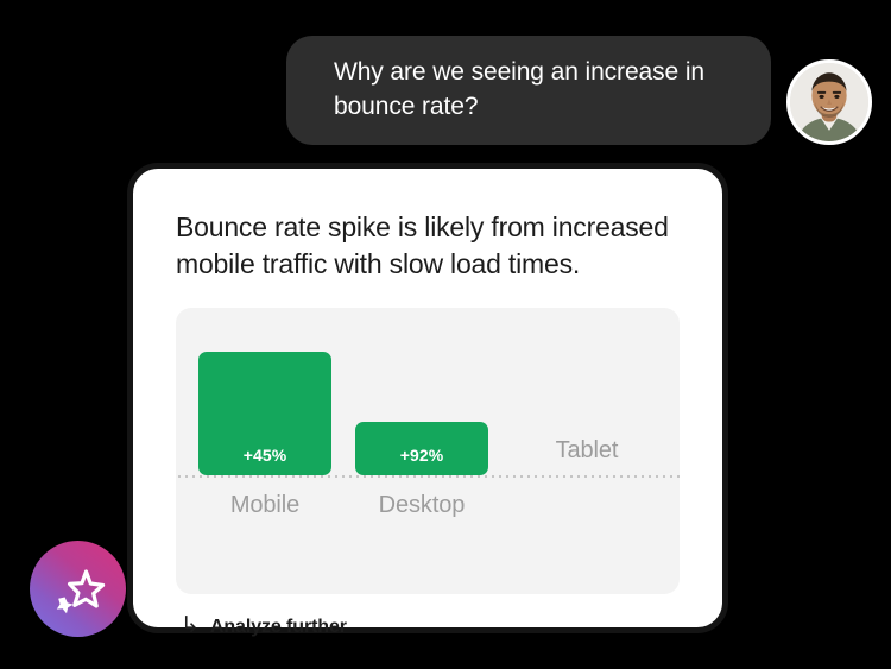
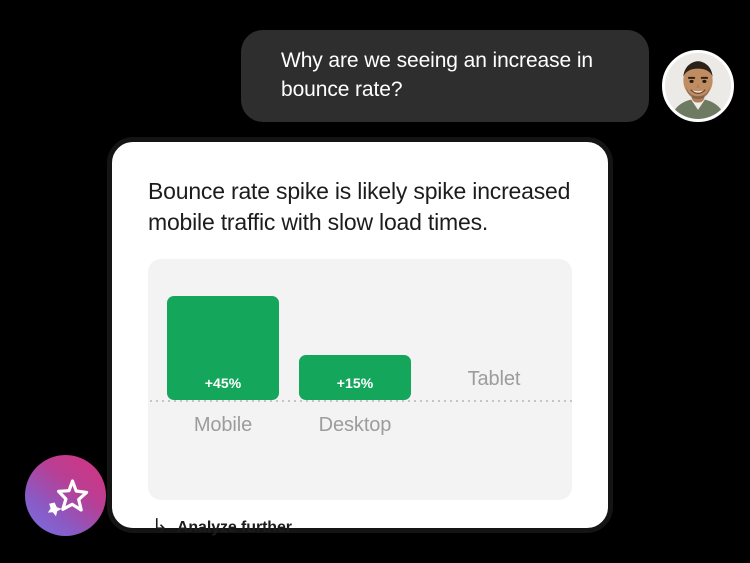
  Why are we seeing an increase in bounce rate?
- Bounce rate spike is likely from increased mobile traffic with slow load times.
+ Bounce rate spike is likely spike increased mobile traffic with slow load times.
  +45%
  Mobile
- +92%
+ +15%
  Desktop
  Tablet
  ↳
  Analyze further
